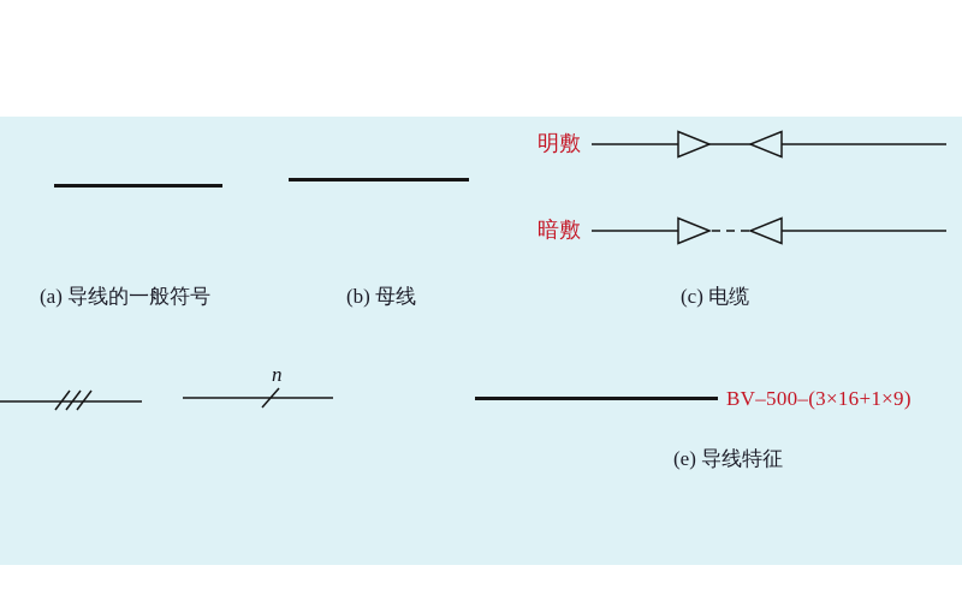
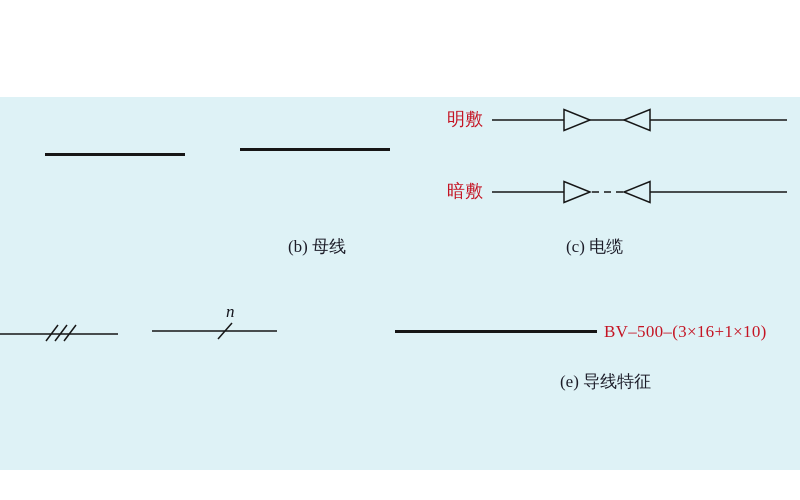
- (a) 导线的一般符号
  (b) 母线
  明敷
  暗敷
  (c) 电缆
  n
- BV–500–(3×16+1×9)
+ BV–500–(3×16+1×10)
  (e) 导线特征
